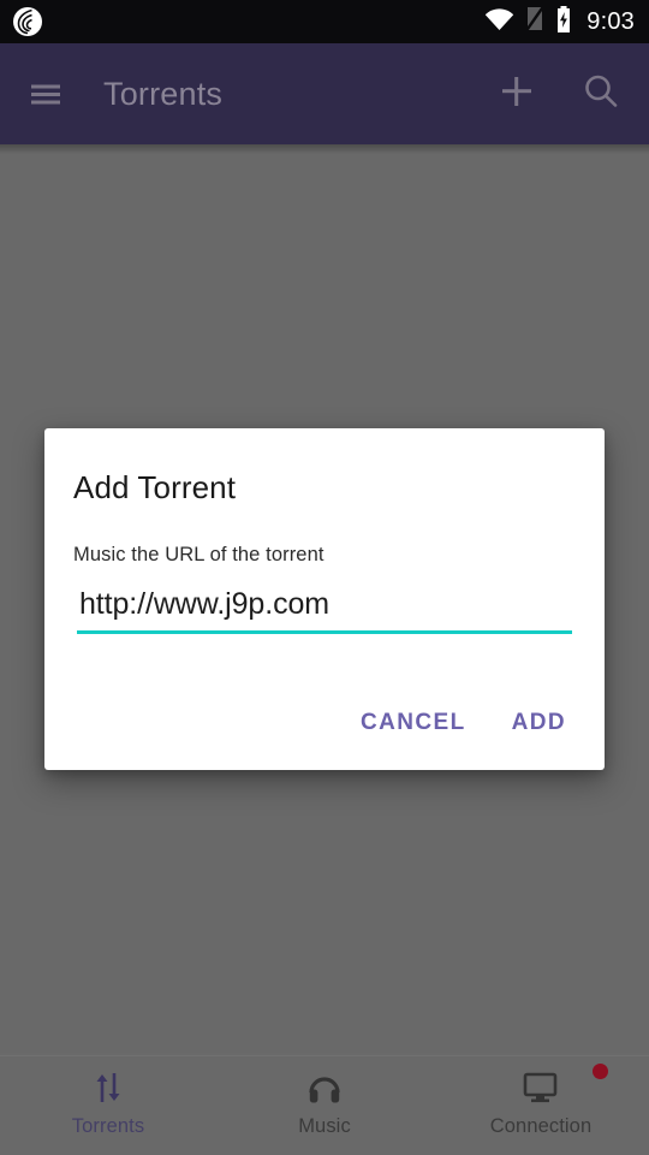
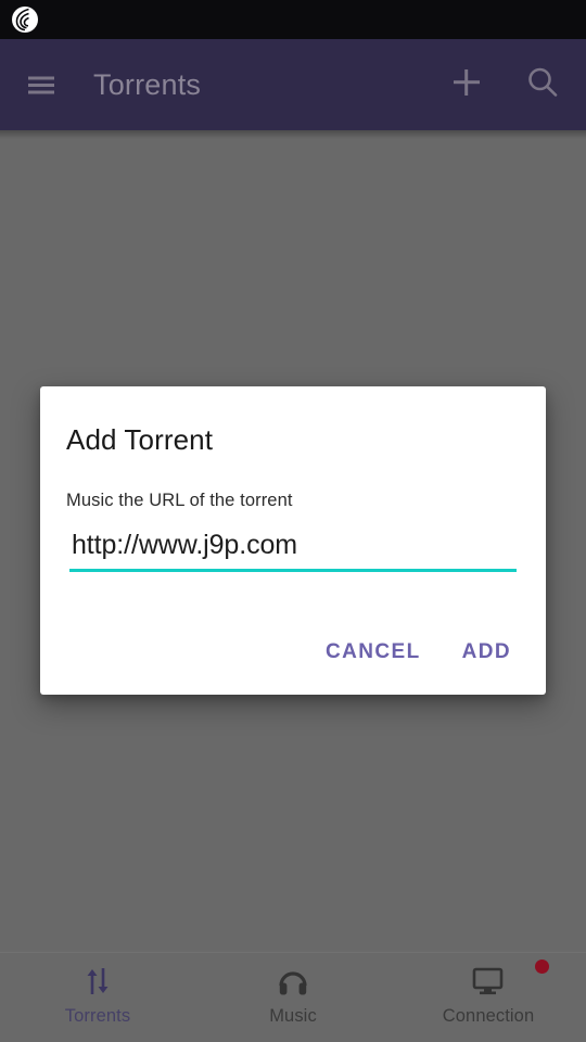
- 9:03
  Torrents
  Add Torrent
  Music the URL of the torrent
  http://www.j9p.com
  CANCEL
  ADD
  Torrents
  Music
  Connection
